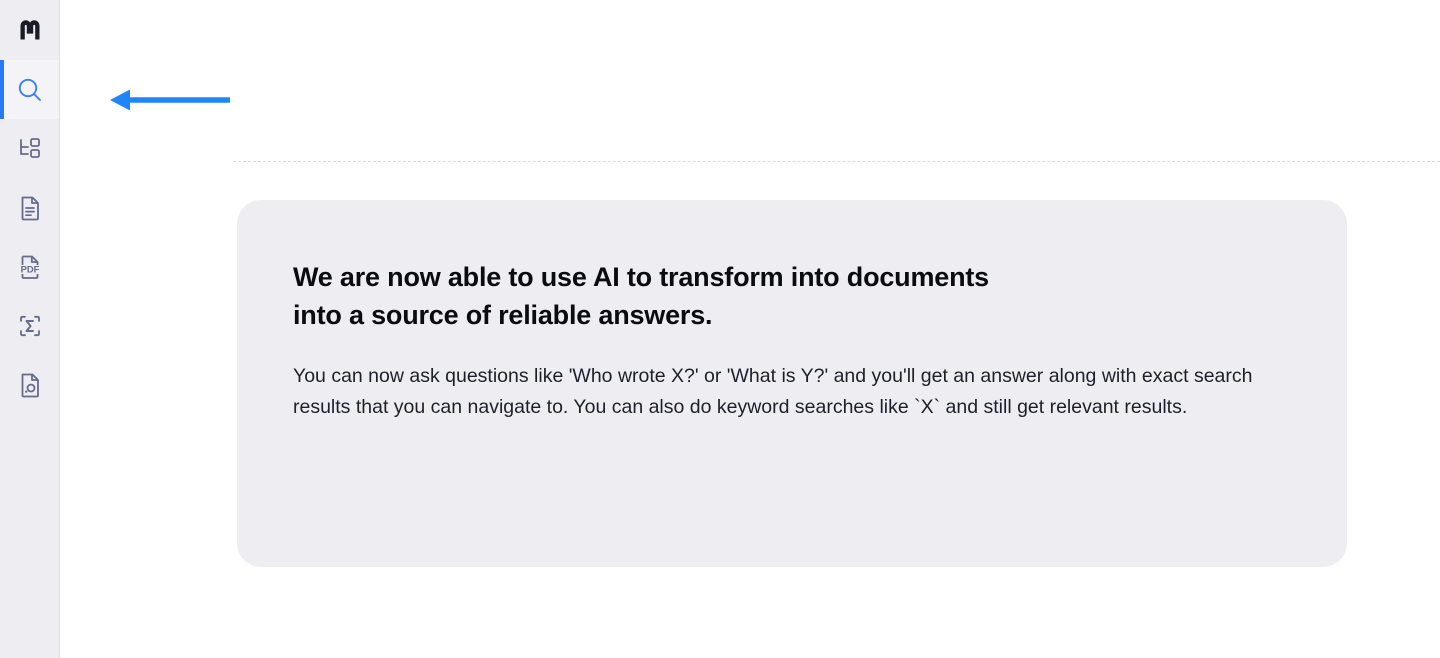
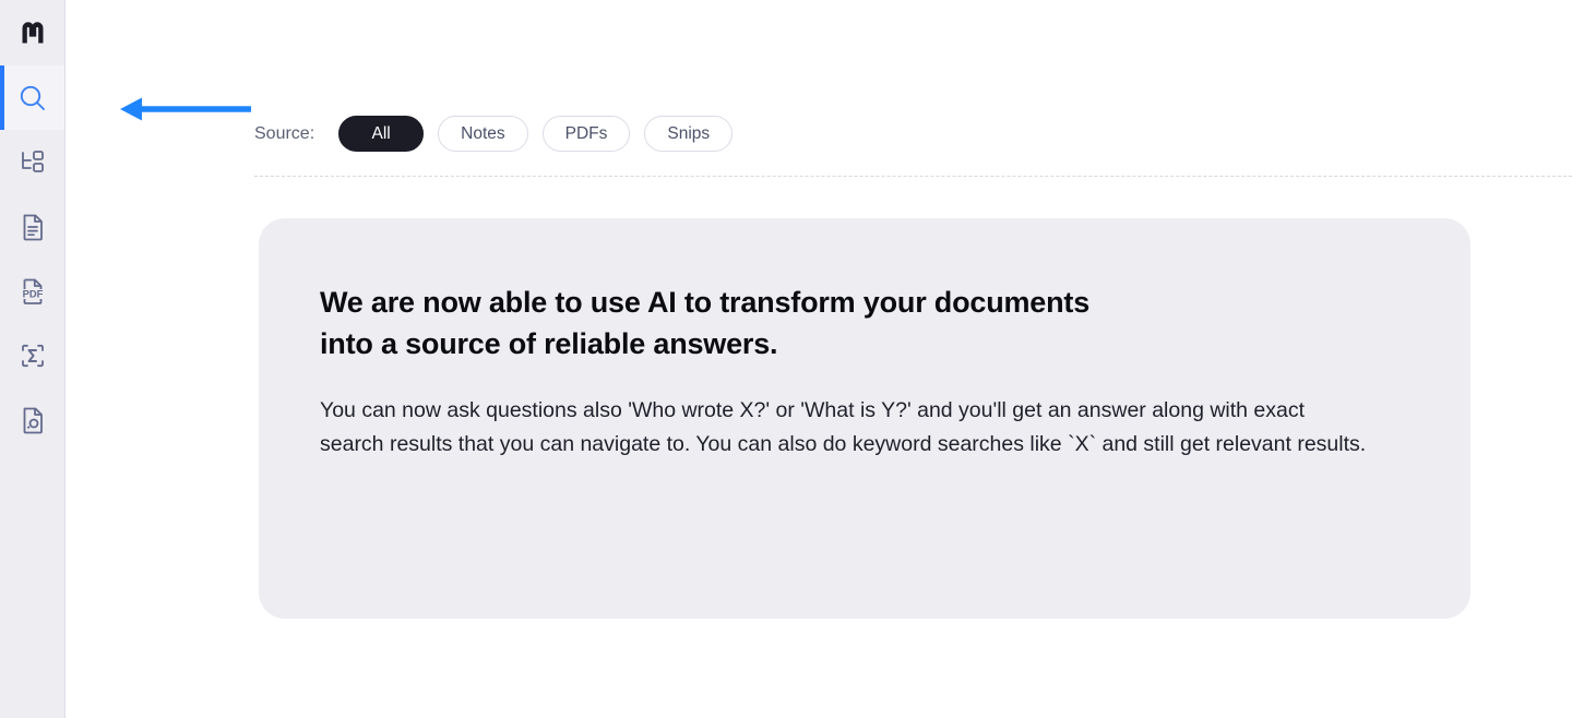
  PDF
+ Source:
+ All
+ Notes
+ PDFs
+ Snips
- We are now able to use AI to transform into documents into a source of reliable answers.
+ We are now able to use AI to transform your documents into a source of reliable answers.
- You can now ask questions like 'Who wrote X?' or 'What is Y?' and you'll get an answer along with exact search results that you can navigate to. You can also do keyword searches like `X` and still get relevant results.
+ You can now ask questions also 'Who wrote X?' or 'What is Y?' and you'll get an answer along with exact search results that you can navigate to. You can also do keyword searches like `X` and still get relevant results.
